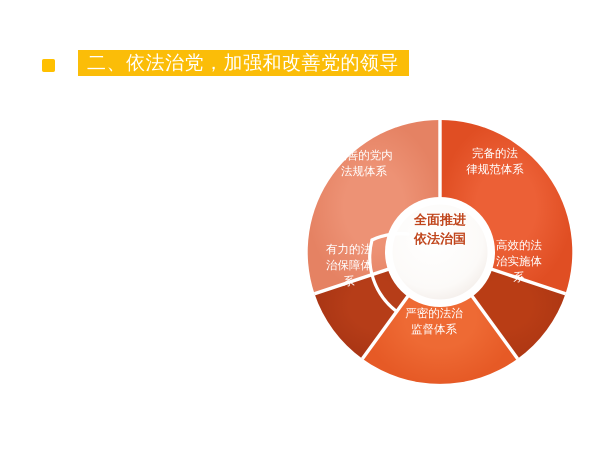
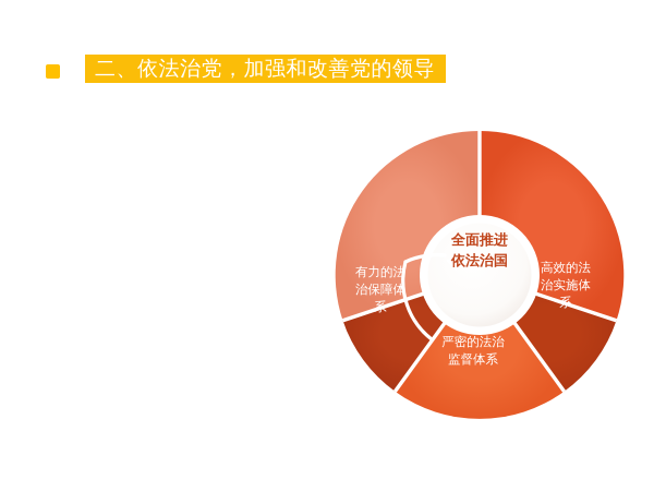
  二、依法治党，加强和改善党的领导
- 完善的党内
- 法规体系
- 完备的法
- 律规范体系
  高效的法
  治实施体
  系
  严密的法治
  监督体系
  有力的法
  治保障体
  系
  全面推进
  依法治国
